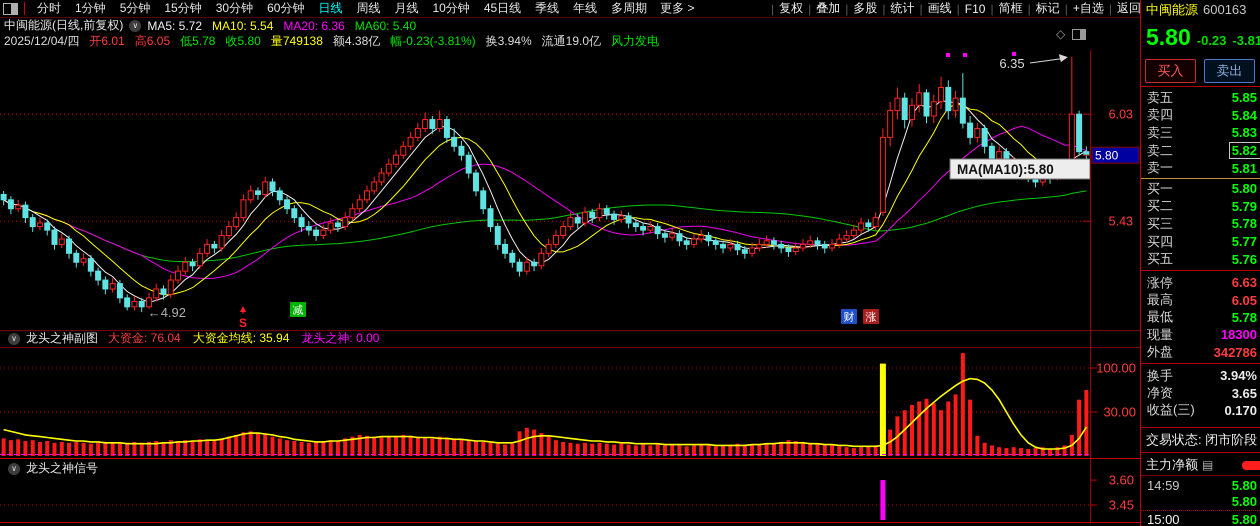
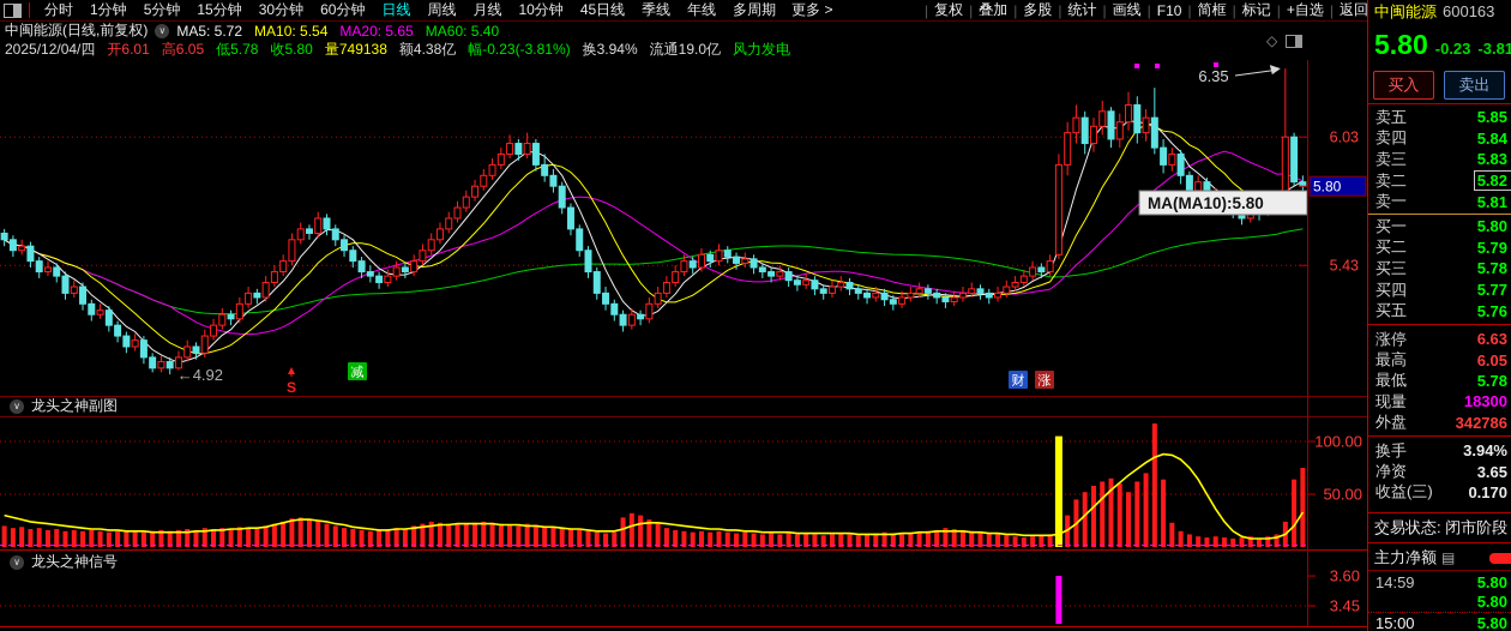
  分时
  1分钟
  5分钟
  15分钟
  30分钟
  60分钟
  日线
  周线
  月线
  10分钟
  45日线
  季线
  年线
  多周期
  更多 >
  |
  复权
  |
  叠加
  |
  多股
  |
  统计
  |
  画线
  |
  F10
  |
  简框
  |
  标记
  |
  +自选
  |
  返回
  中闽能源(日线,前复权)
  ∨
- MA5: 5.72 MA10: 5.54 MA20: 6.36 MA60: 5.40
+ MA5: 5.72 MA10: 5.54 MA20: 5.65 MA60: 5.40
  2025/12/04/四
  开6.01
  高6.05
  低5.78
  收5.80
  量749138
  额4.38亿
  幅-0.23(-3.81%)
  换3.94%
  流通19.0亿
  风力发电
  ◇
  6.03
  5.80
  5.43
  6.35
  ←4.92
  S
  减
  财
  涨
  MA(MA10):5.80
  ∨
  龙头之神副图
- 大资金: 76.04 大资金均线: 35.94 龙头之神: 0.00
  100.00
- 30.00
+ 50.00
  ∨
  龙头之神信号
  3.60
  3.45
  中闽能源 600163
  5.80
  -0.23
  -3.81
  买入
  卖出
  卖五
  5.85
  卖四
  5.84
  卖三
  5.83
  卖二
  5.82
  卖一
  5.81
  买一
  5.80
  买二
  5.79
  买三
  5.78
  买四
  5.77
  买五
  5.76
  涨停
  6.63
  最高
  6.05
  最低
  5.78
  现量
  18300
  外盘
  342786
  换手
  3.94%
  净资
  3.65
  收益(三)
  0.170
  交易状态: 闭市阶段
  主力净额
  ▤
  14:59
  5.80
  5.80
  15:00
  5.80
